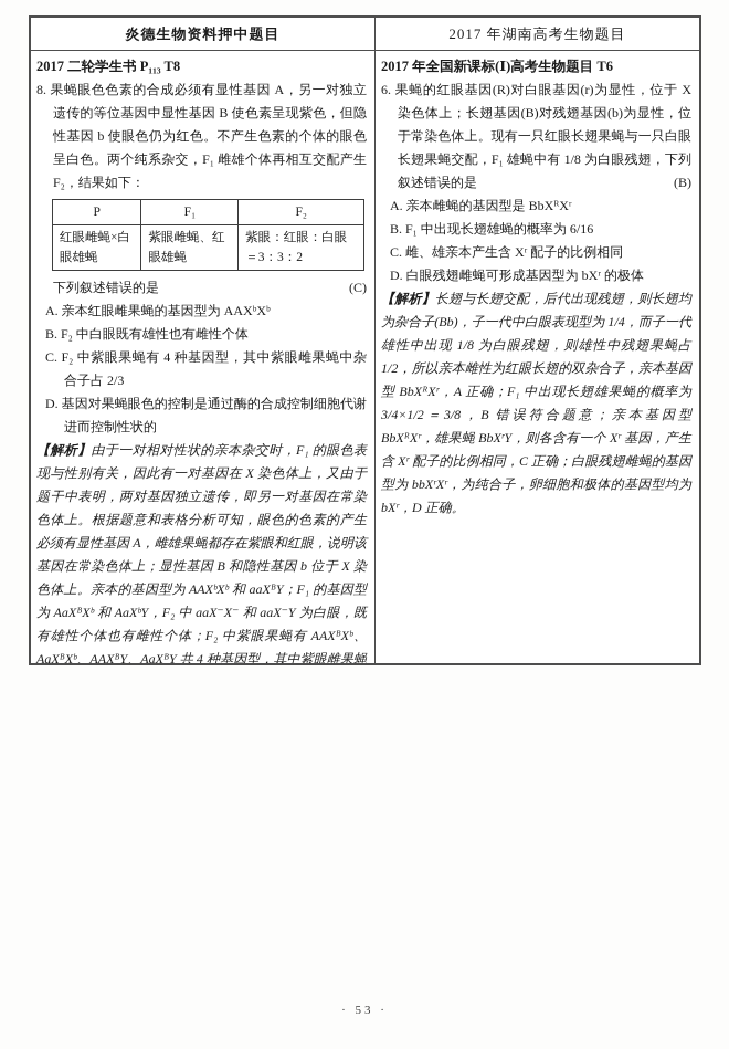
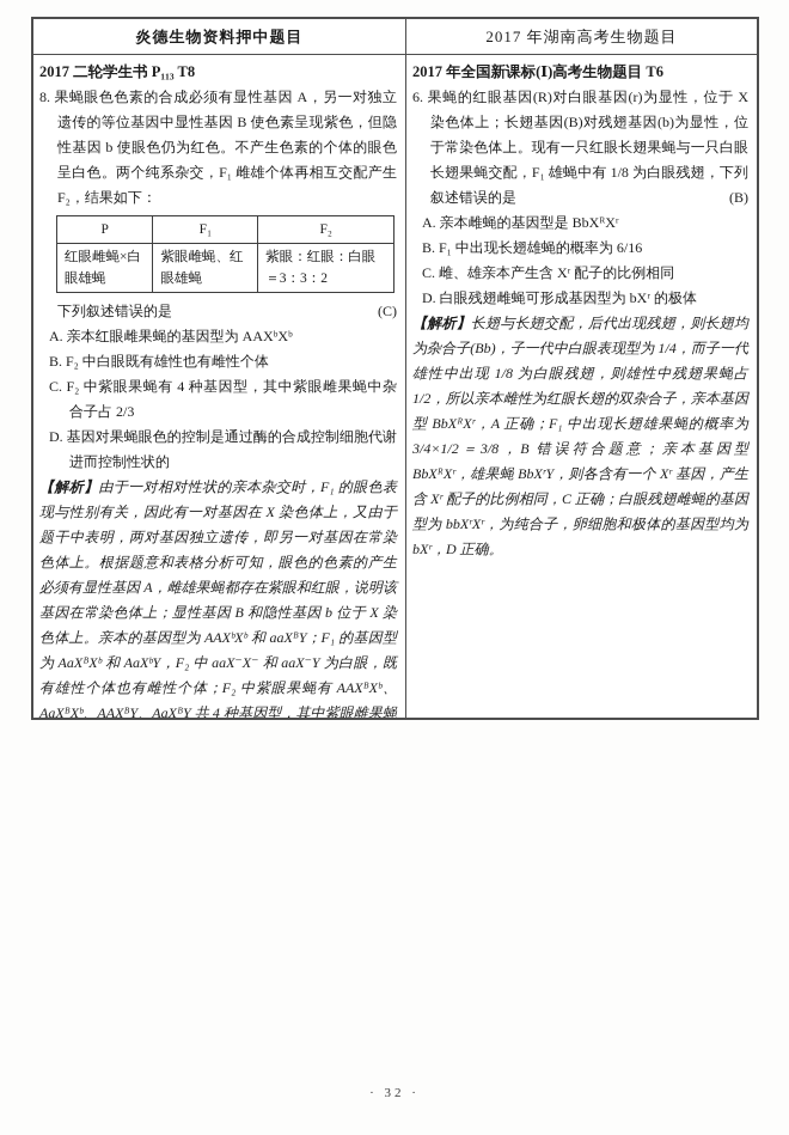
  炎德生物资料押中题目
  2017 年湖南高考生物题目
  2017 二轮学生书 P₁₁₃ T8
  8. 果蝇眼色色素的合成必须有显性基因 A，另一对独立遗传的等位基因中显性基因 B 使色素呈现紫色，但隐性基因 b 使眼色仍为红色。不产生色素的个体的眼色呈白色。两个纯系杂交，F₁ 雌雄个体再相互交配产生 F₂，结果如下：
  P	F₁	F₂
  红眼雌蝇×白眼雄蝇	紫眼雌蝇、红眼雄蝇	紫眼：红眼：白眼＝3：3：2
  (C)
  下列叙述错误的是
  A. 亲本红眼雌果蝇的基因型为 AAXᵇXᵇ
  B. F₂ 中白眼既有雄性也有雌性个体
  C. F₂ 中紫眼果蝇有 4 种基因型，其中紫眼雌果蝇中杂合子占 2/3
  D. 基因对果蝇眼色的控制是通过酶的合成控制细胞代谢进而控制性状的
  【解析】由于一对相对性状的亲本杂交时，F₁ 的眼色表现与性别有关，因此有一对基因在 X 染色体上，又由于题干中表明，两对基因独立遗传，即另一对基因在常染色体上。根据题意和表格分析可知，眼色的色素的产生必须有显性基因 A，雌雄果蝇都存在紫眼和红眼，说明该基因在常染色体上；显性基因 B 和隐性基因 b 位于 X 染色体上。亲本的基因型为 AAXᵇXᵇ 和 aaXᴮY；F₁ 的基因型为 AaXᴮXᵇ 和 AaXᵇY，F₂ 中 aaX⁻X⁻ 和 aaX⁻Y 为白眼，既有雄性个体也有雌性个体；F₂ 中紫眼果蝇有 AAXᴮXᵇ、AaXᴮXᵇ、AAXᴮY、AaXᴮY 共 4 种基因型，其中紫眼雌果蝇
  2017 年全国新课标(Ⅰ)高考生物题目 T6
  6. 果蝇的红眼基因(R)对白眼基因(r)为显性，位于 X 染色体上；长翅基因(B)对残翅基因(b)为显性，位于常染色体上。现有一只红眼长翅果蝇与一只白眼长翅果蝇交配，F₁ 雄蝇中有 1/8 为白眼残翅，下列叙述错误的是
  (B)
  A. 亲本雌蝇的基因型是 BbXᴿXʳ
  B. F₁ 中出现长翅雄蝇的概率为 6/16
  C. 雌、雄亲本产生含 Xʳ 配子的比例相同
  D. 白眼残翅雌蝇可形成基因型为 bXʳ 的极体
  【解析】长翅与长翅交配，后代出现残翅，则长翅均为杂合子(Bb)，子一代中白眼表现型为 1/4，而子一代雄性中出现 1/8 为白眼残翅，则雄性中残翅果蝇占 1/2，所以亲本雌性为红眼长翅的双杂合子，亲本基因型 BbXᴿXʳ，A 正确；F₁ 中出现长翅雄果蝇的概率为 3/4×1/2＝3/8，B 错误符合题意；亲本基因型 BbXᴿXʳ，雄果蝇 BbXʳY，则各含有一个 Xʳ 基因，产生含 Xʳ 配子的比例相同，C 正确；白眼残翅雌蝇的基因型为 bbXʳXʳ，为纯合子，卵细胞和极体的基因型均为 bXʳ，D 正确。
- · 53 ·
+ · 32 ·
